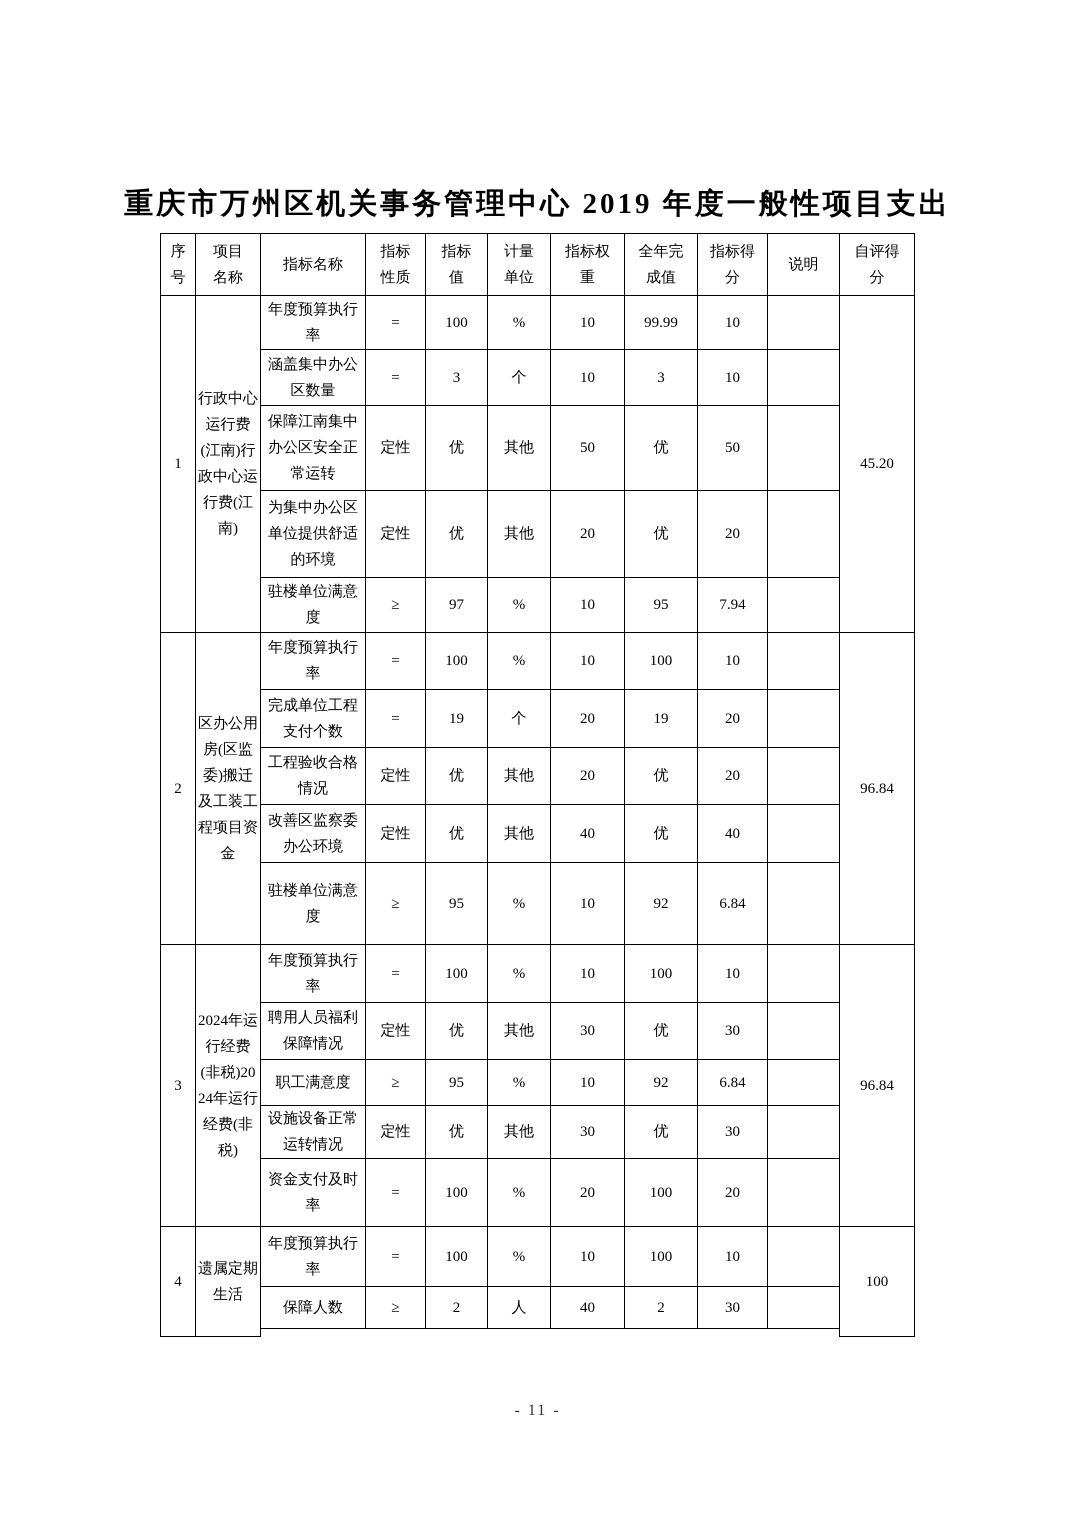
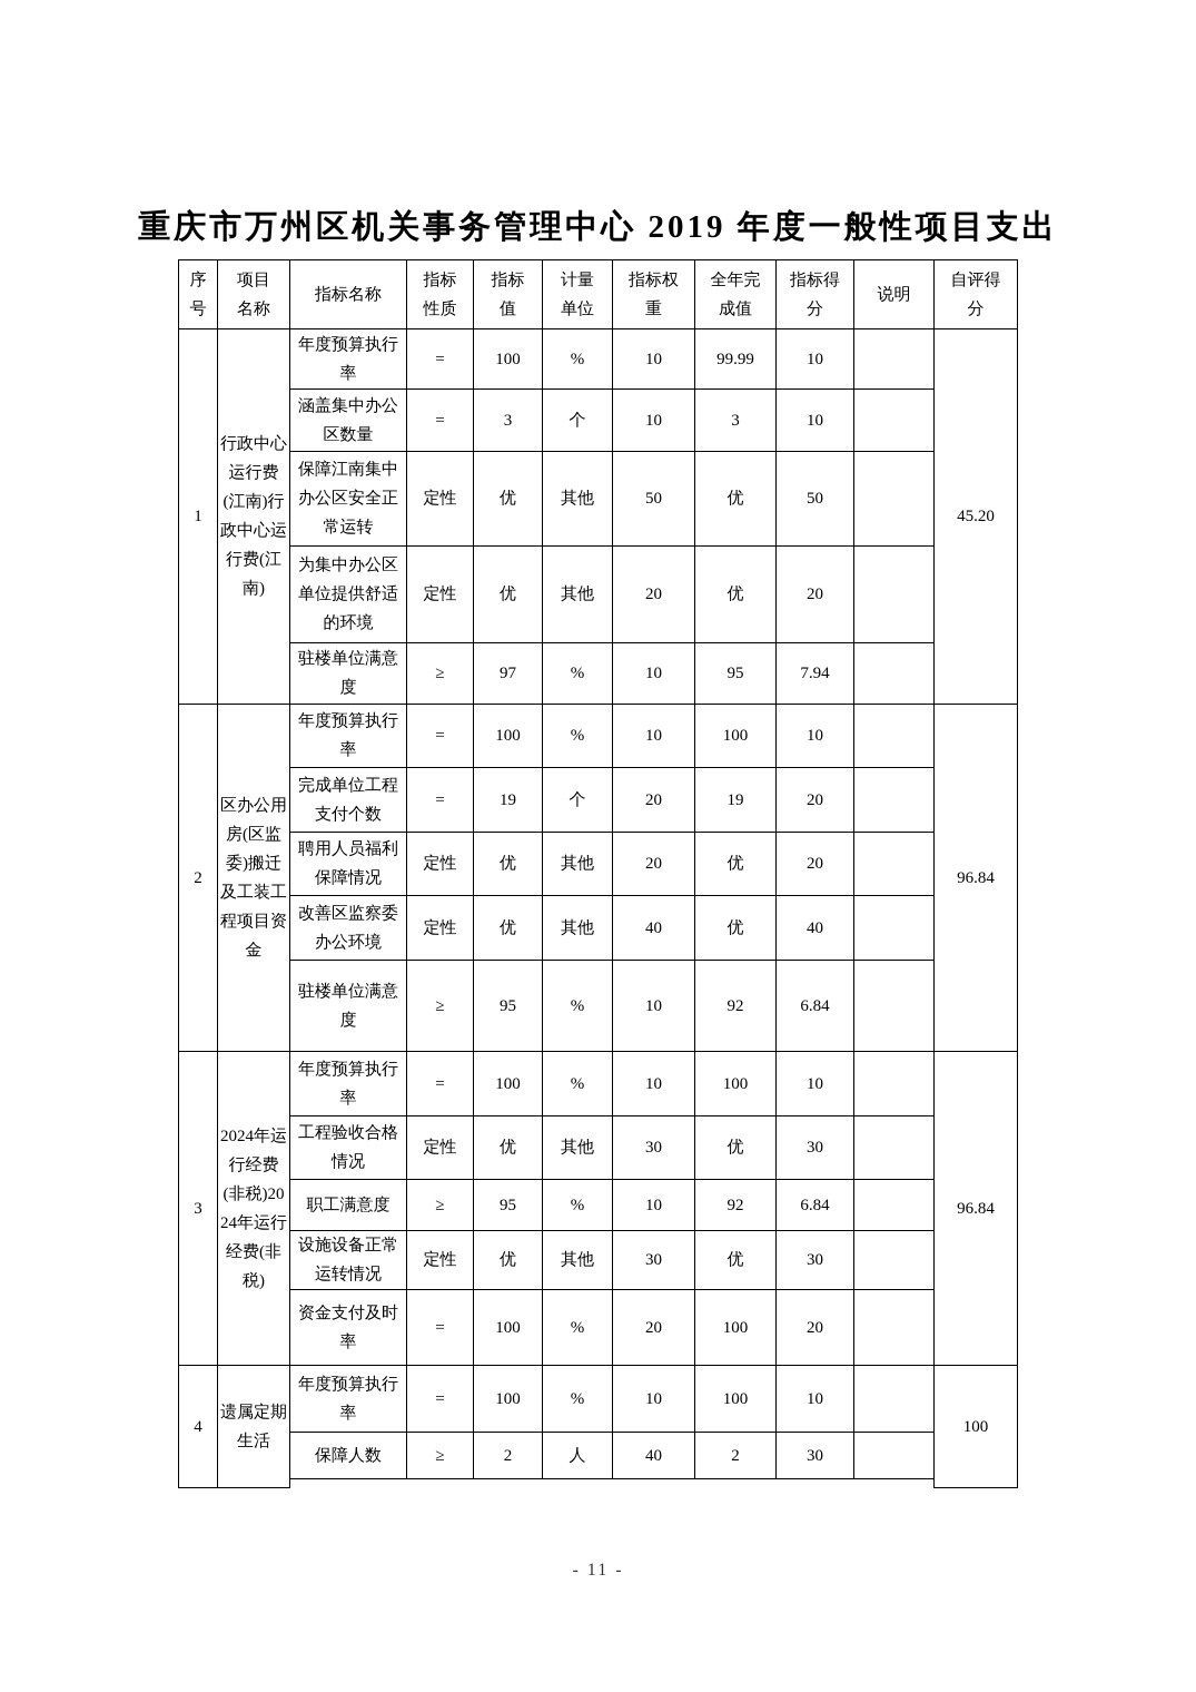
  重庆市万州区机关事务管理中心 2019 年度一般性项目支出
  序 号	项目 名称	指标名称	指标 性质	指标 值	计量 单位	指标权 重	全年完 成值	指标得 分	说明	自评得 分
  1	行政中心运行费(江南)行政中心运行费(江南)	年度预算执行率	=	100	%	10	99.99	10		45.20
  涵盖集中办公区数量	=	3	个	10	3	10
  保障江南集中办公区安全正常运转	定性	优	其他	50	优	50
  为集中办公区单位提供舒适的环境	定性	优	其他	20	优	20
  驻楼单位满意度	≥	97	%	10	95	7.94
  2	区办公用房(区监委)搬迁及工装工程项目资金	年度预算执行率	=	100	%	10	100	10		96.84
  完成单位工程支付个数	=	19	个	20	19	20
- 工程验收合格情况	定性	优	其他	20	优	20
+ 聘用人员福利保障情况	定性	优	其他	20	优	20
  改善区监察委办公环境	定性	优	其他	40	优	40
  驻楼单位满意度	≥	95	%	10	92	6.84
  3	2024年运行经费(非税)2024年运行经费(非税)	年度预算执行率	=	100	%	10	100	10		96.84
- 聘用人员福利保障情况	定性	优	其他	30	优	30
+ 工程验收合格情况	定性	优	其他	30	优	30
  职工满意度	≥	95	%	10	92	6.84
  设施设备正常运转情况	定性	优	其他	30	优	30
  资金支付及时率	=	100	%	20	100	20
  4	遗属定期生活	年度预算执行率	=	100	%	10	100	10		100
  保障人数	≥	2	人	40	2	30
  - 11 -
